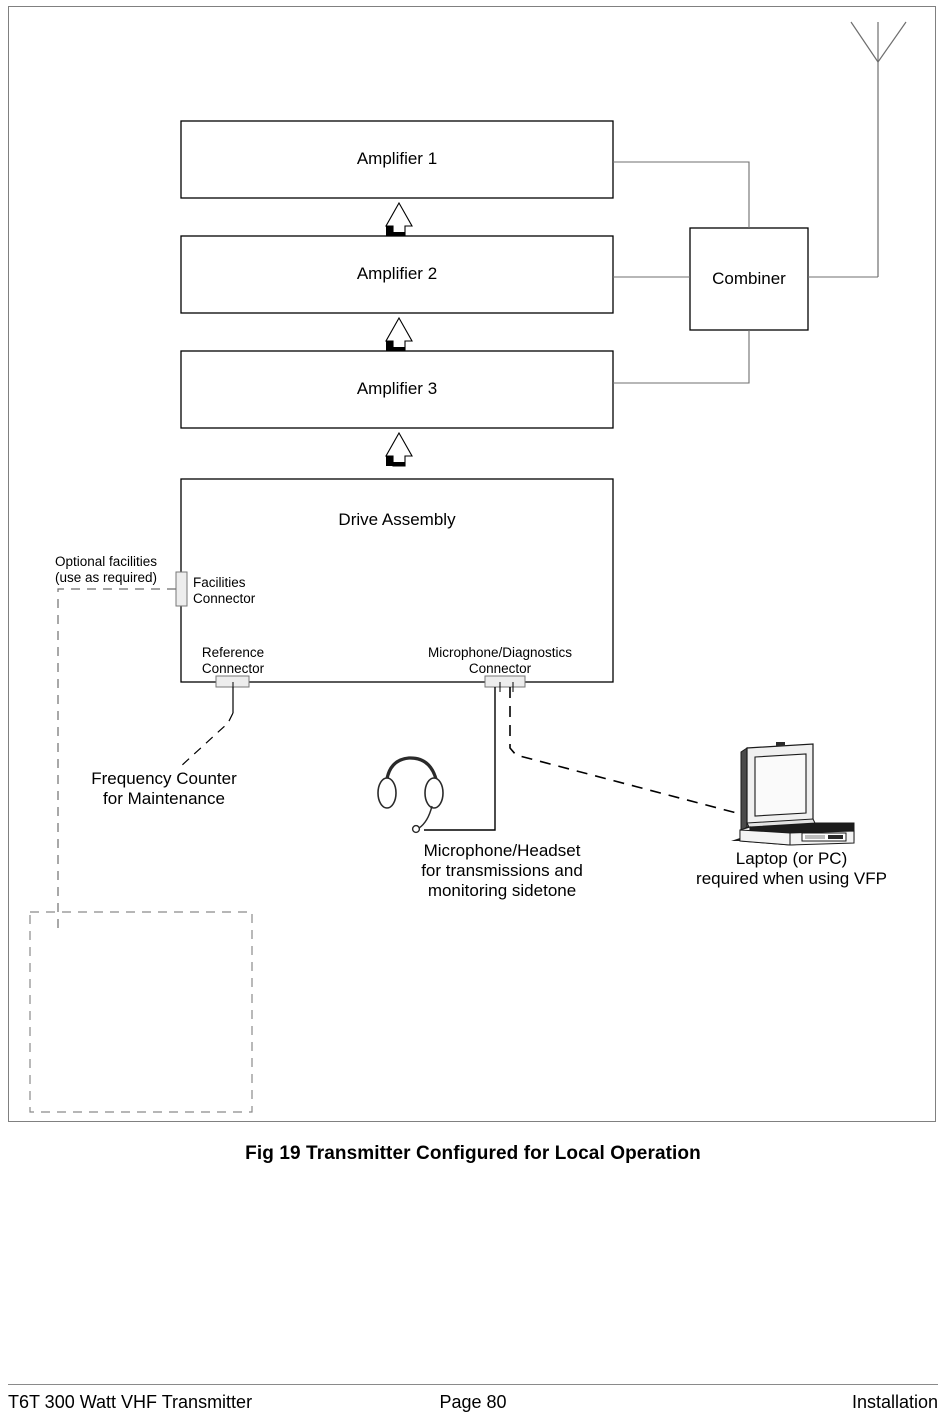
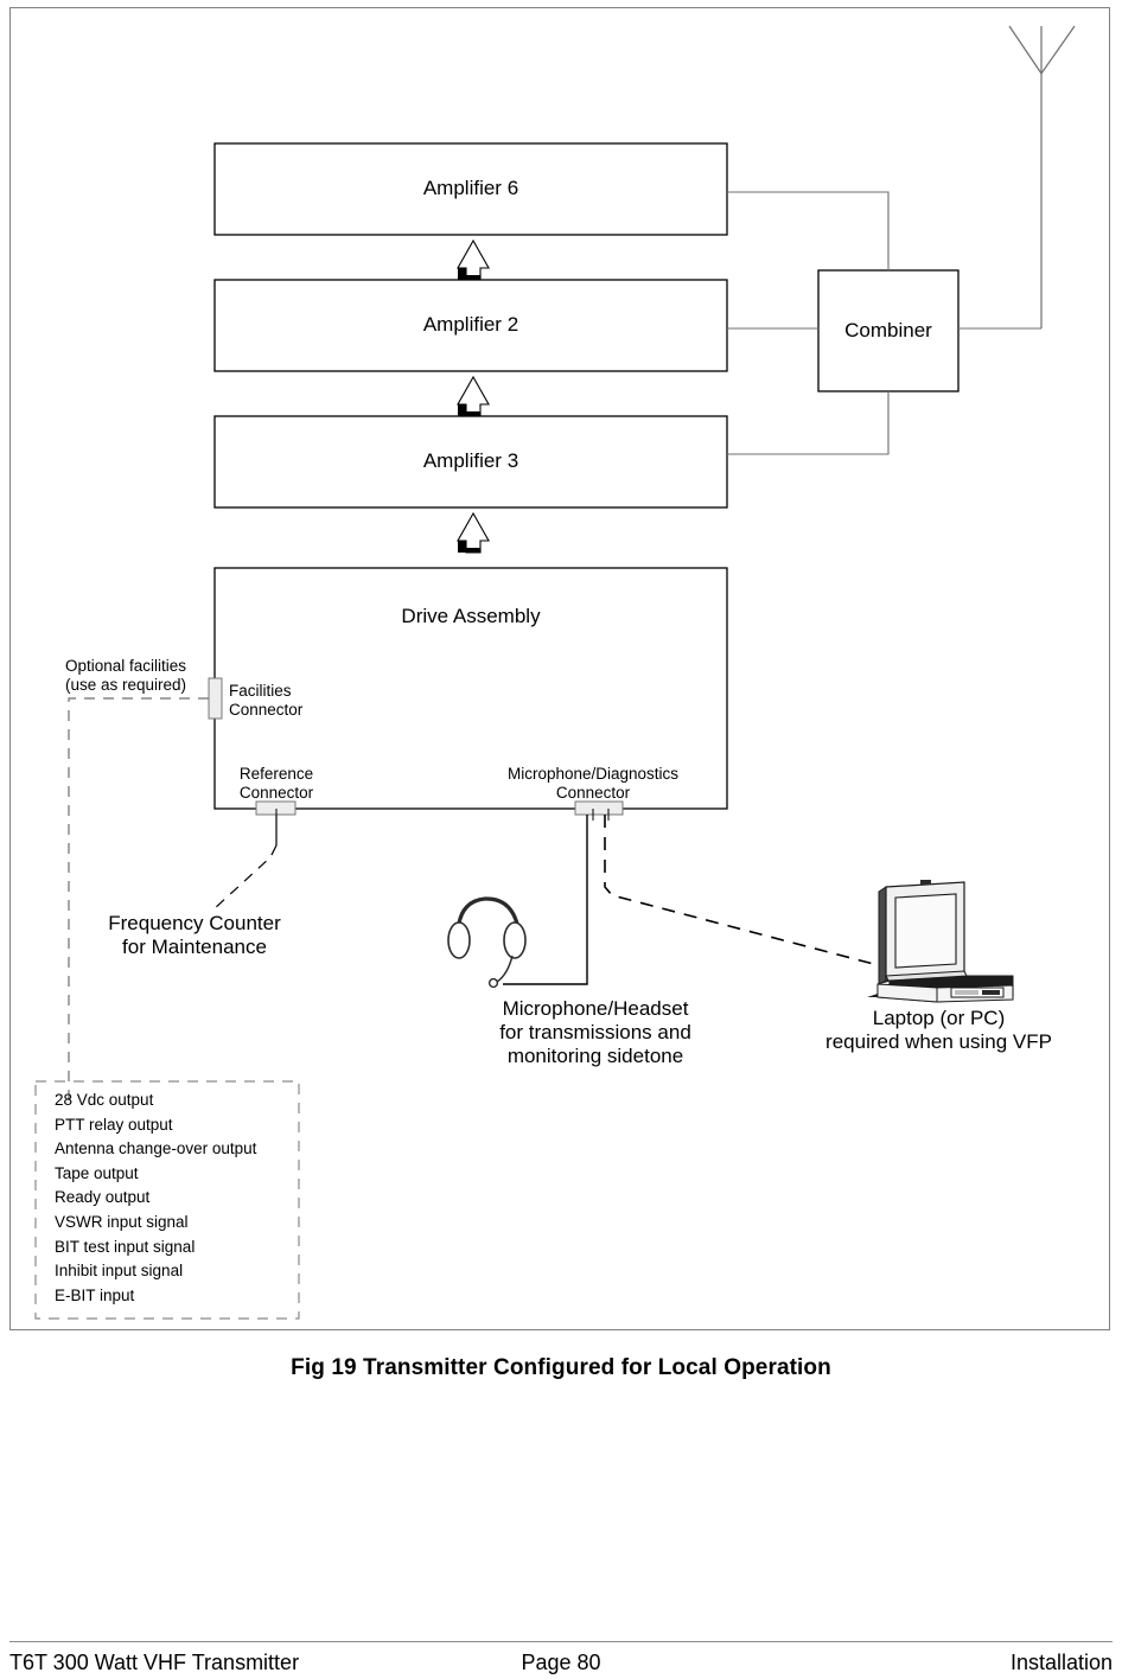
- Amplifier 1
+ Amplifier 6
  Amplifier 2
  Amplifier 3
  Combiner
  Drive Assembly
  Facilities
  Connector
  Reference
  Connector
  Microphone/Diagnostics
  Connector
  Optional facilities
  (use as required)
  Frequency Counter
  for Maintenance
  Microphone/Headset
  for transmissions and
  monitoring sidetone
  Laptop (or PC)
  required when using VFP
+ 28 Vdc output
+ PTT relay output
+ Antenna change-over output
+ Tape output
+ Ready output
+ VSWR input signal
+ BIT test input signal
+ Inhibit input signal
+ E-BIT input
  Fig 19 Transmitter Configured for Local Operation
  T6T 300 Watt VHF Transmitter
  Page 80
  Installation
